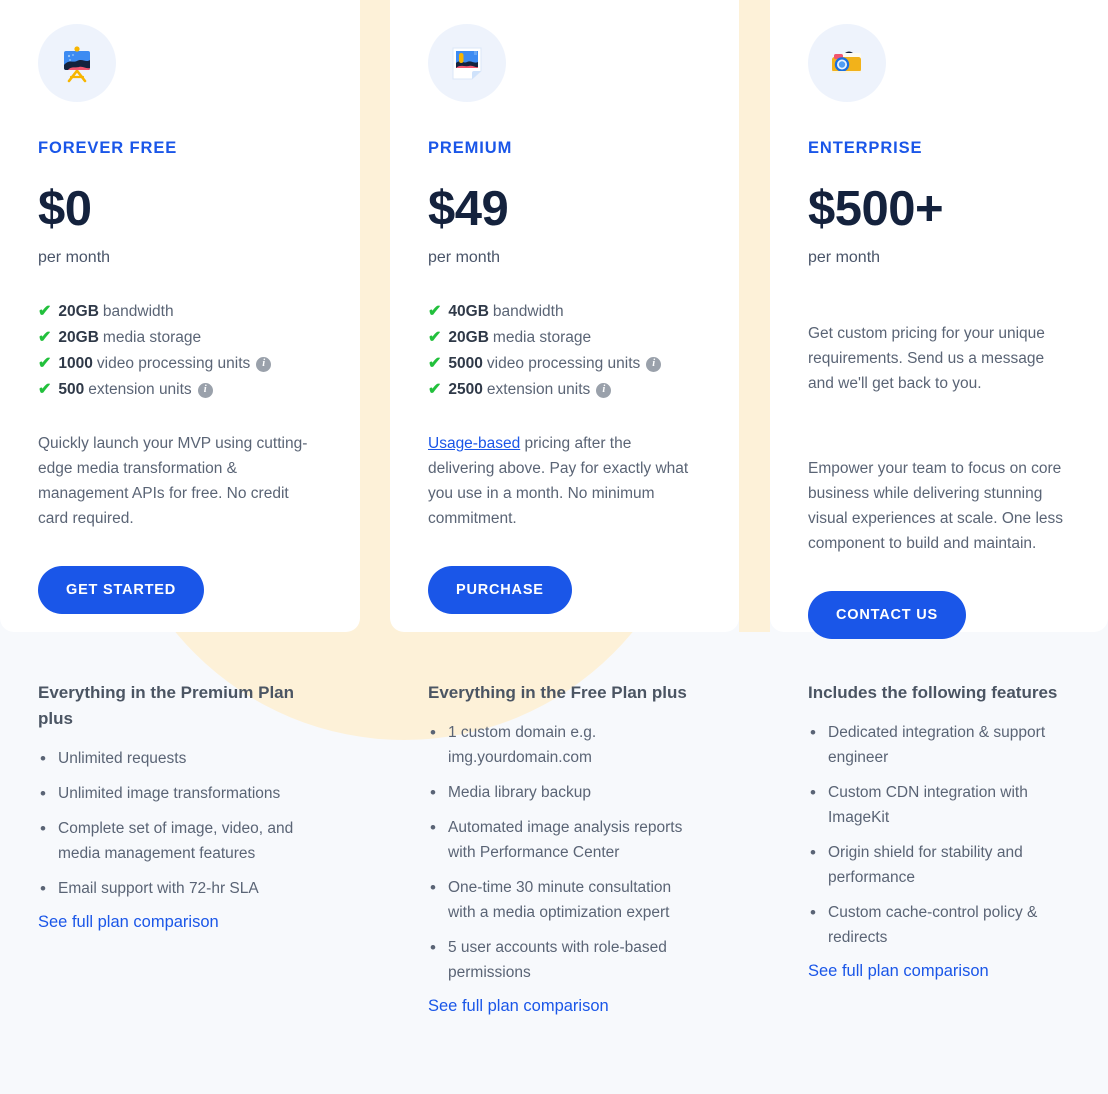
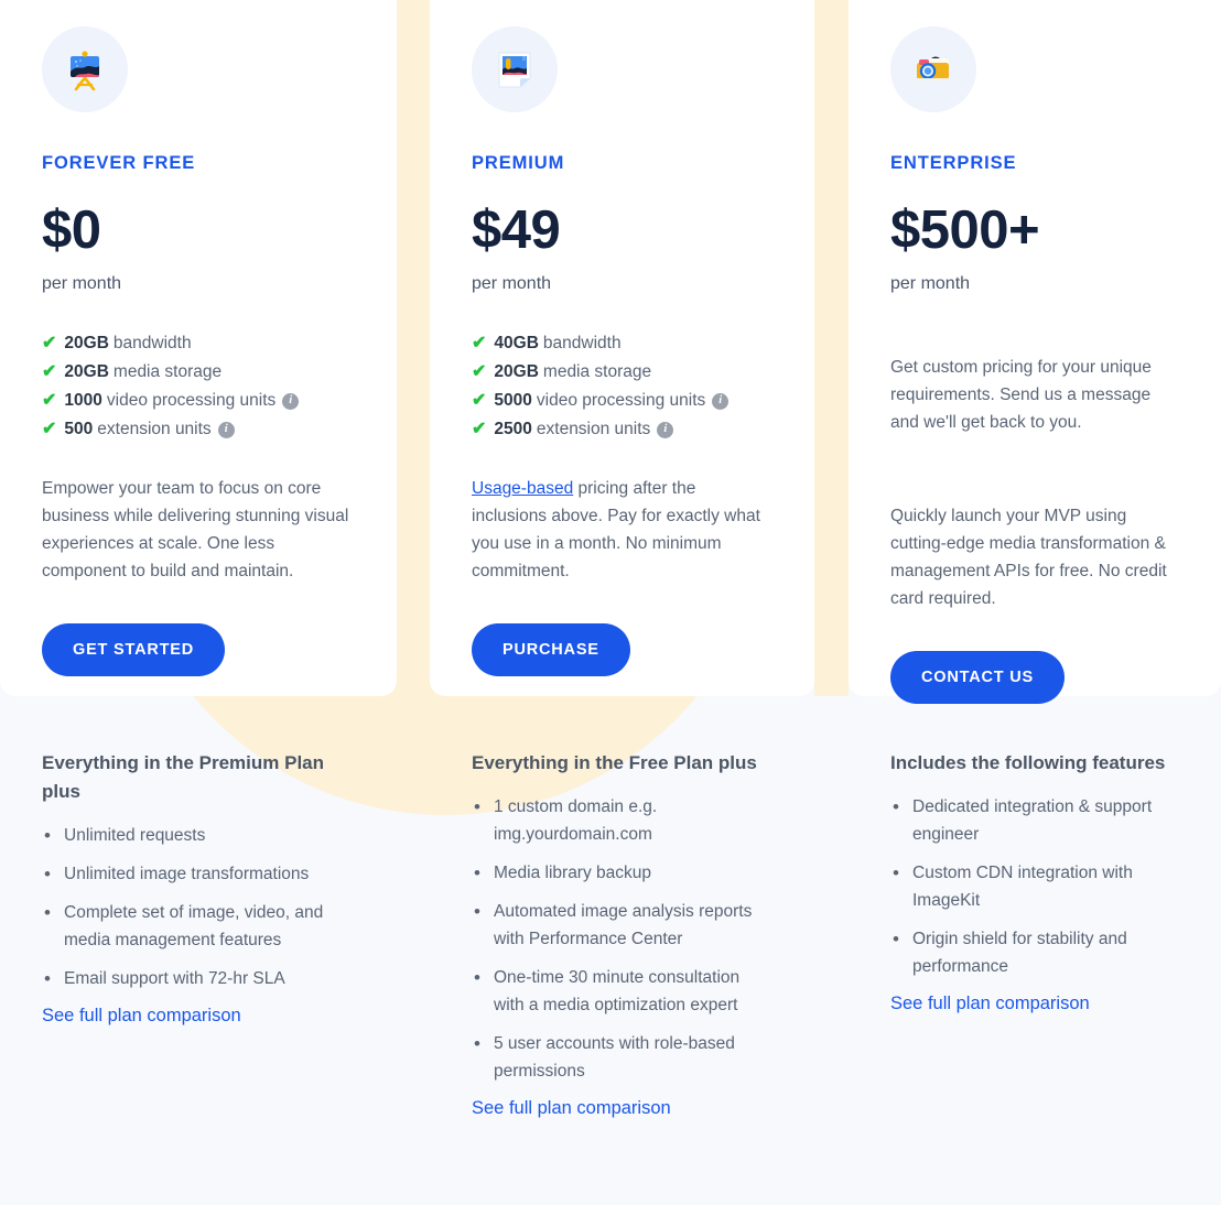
  FOREVER FREE
  $0
  per month
  ✔
  20GB
  bandwidth
  ✔
  20GB
  media storage
  ✔
  1000
  video processing units
  i
  ✔
  500
  extension units
  i
- Quickly launch your MVP using cutting-edge media transformation & management APIs for free. No credit card required.
+ Empower your team to focus on core business while delivering stunning visual experiences at scale. One less component to build and maintain.
  GET STARTED
  PREMIUM
  $49
  per month
  ✔
  40GB
  bandwidth
  ✔
  20GB
  media storage
  ✔
  5000
  video processing units
  i
  ✔
  2500
  extension units
  i
- Usage-based pricing after the delivering above. Pay for exactly what you use in a month. No minimum commitment.
+ Usage-based pricing after the inclusions above. Pay for exactly what you use in a month. No minimum commitment.
  PURCHASE
  ENTERPRISE
  $500+
  per month
  Get custom pricing for your unique requirements. Send us a message and we'll get back to you.
- Empower your team to focus on core business while delivering stunning visual experiences at scale. One less component to build and maintain.
+ Quickly launch your MVP using cutting-edge media transformation & management APIs for free. No credit card required.
  CONTACT US
  Everything in the Premium Plan plus
  Unlimited requests
  Unlimited image transformations
  Complete set of image, video, and media management features
  Email support with 72-hr SLA
  See full plan comparison
  Everything in the Free Plan plus
  1 custom domain e.g. img.yourdomain.com
  Media library backup
  Automated image analysis reports with Performance Center
  One-time 30 minute consultation with a media optimization expert
  5 user accounts with role-based permissions
  See full plan comparison
  Includes the following features
  Dedicated integration & support engineer
  Custom CDN integration with ImageKit
  Origin shield for stability and performance
- Custom cache-control policy & redirects
  See full plan comparison
